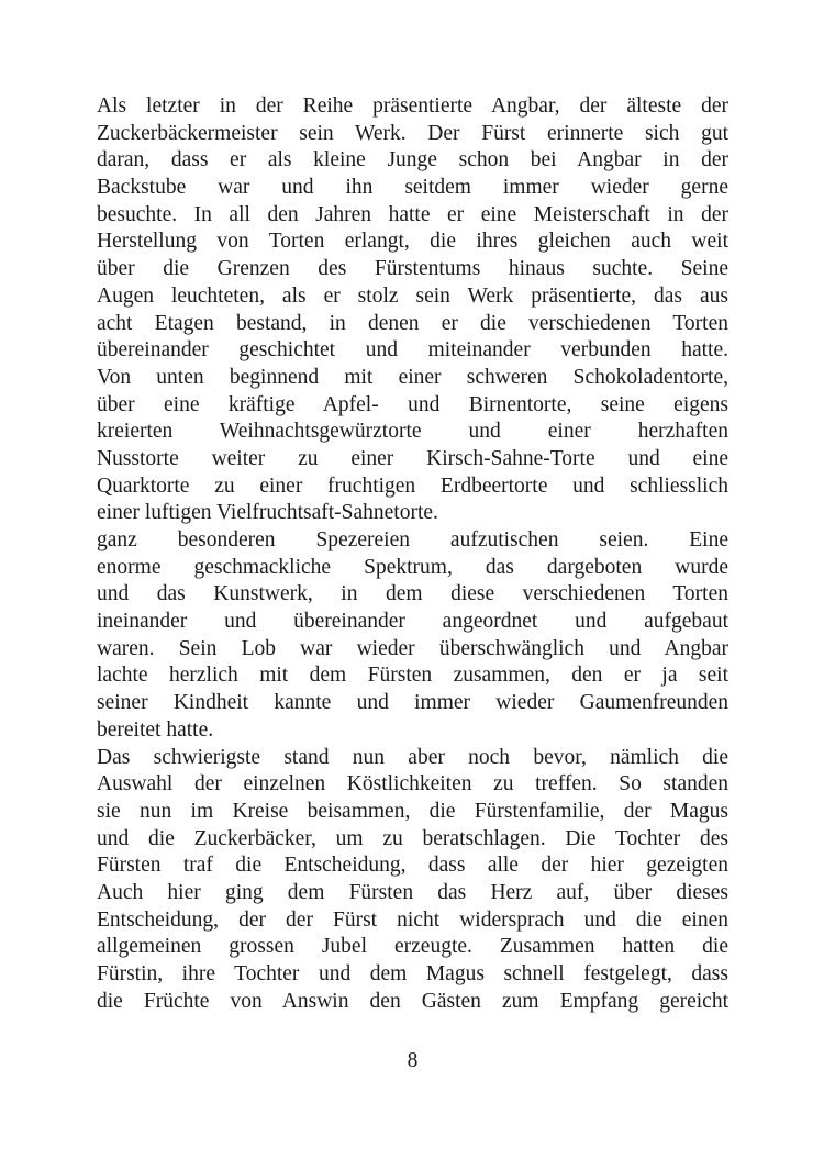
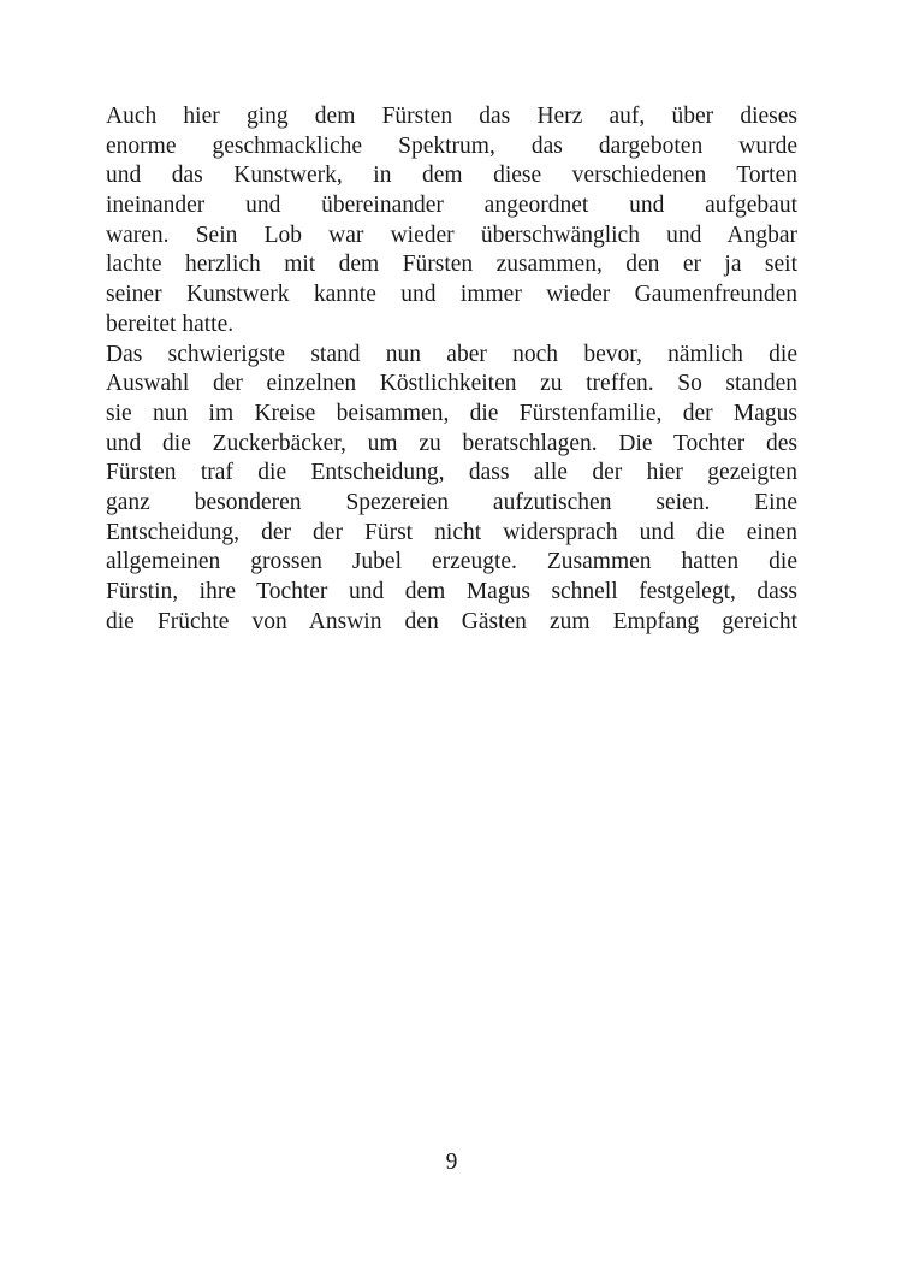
- Als letzter in der Reihe präsentierte Angbar, der älteste der
- Zuckerbäckermeister sein Werk. Der Fürst erinnerte sich gut
- daran, dass er als kleine Junge schon bei Angbar in der
- Backstube war und ihn seitdem immer wieder gerne
- besuchte. In all den Jahren hatte er eine Meisterschaft in der
- Herstellung von Torten erlangt, die ihres gleichen auch weit
- über die Grenzen des Fürstentums hinaus suchte. Seine
- Augen leuchteten, als er stolz sein Werk präsentierte, das aus
- acht Etagen bestand, in denen er die verschiedenen Torten
- übereinander geschichtet und miteinander verbunden hatte.
- Von unten beginnend mit einer schweren Schokoladentorte,
- über eine kräftige Apfel- und Birnentorte, seine eigens
- kreierten Weihnachtsgewürztorte und einer herzhaften
- Nusstorte weiter zu einer Kirsch-Sahne-Torte und eine
- Quarktorte zu einer fruchtigen Erdbeertorte und schliesslich
- einer luftigen Vielfruchtsaft-Sahnetorte.
- ganz besonderen Spezereien aufzutischen seien. Eine
+ Auch hier ging dem Fürsten das Herz auf, über dieses
  enorme geschmackliche Spektrum, das dargeboten wurde
  und das Kunstwerk, in dem diese verschiedenen Torten
  ineinander und übereinander angeordnet und aufgebaut
  waren. Sein Lob war wieder überschwänglich und Angbar
  lachte herzlich mit dem Fürsten zusammen, den er ja seit
- seiner Kindheit kannte und immer wieder Gaumenfreunden
+ seiner Kunstwerk kannte und immer wieder Gaumenfreunden
  bereitet hatte.
  Das schwierigste stand nun aber noch bevor, nämlich die
  Auswahl der einzelnen Köstlichkeiten zu treffen. So standen
  sie nun im Kreise beisammen, die Fürstenfamilie, der Magus
  und die Zuckerbäcker, um zu beratschlagen. Die Tochter des
  Fürsten traf die Entscheidung, dass alle der hier gezeigten
- Auch hier ging dem Fürsten das Herz auf, über dieses
+ ganz besonderen Spezereien aufzutischen seien. Eine
  Entscheidung, der der Fürst nicht widersprach und die einen
  allgemeinen grossen Jubel erzeugte. Zusammen hatten die
  Fürstin, ihre Tochter und dem Magus schnell festgelegt, dass
  die Früchte von Answin den Gästen zum Empfang gereicht
- 8
+ 9
